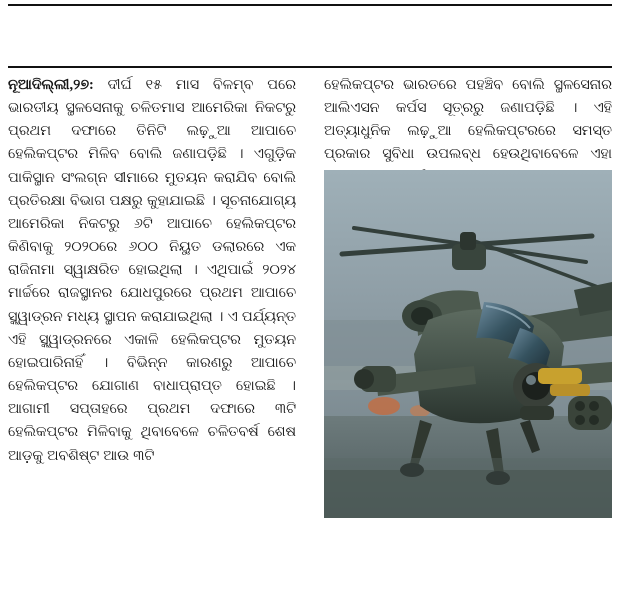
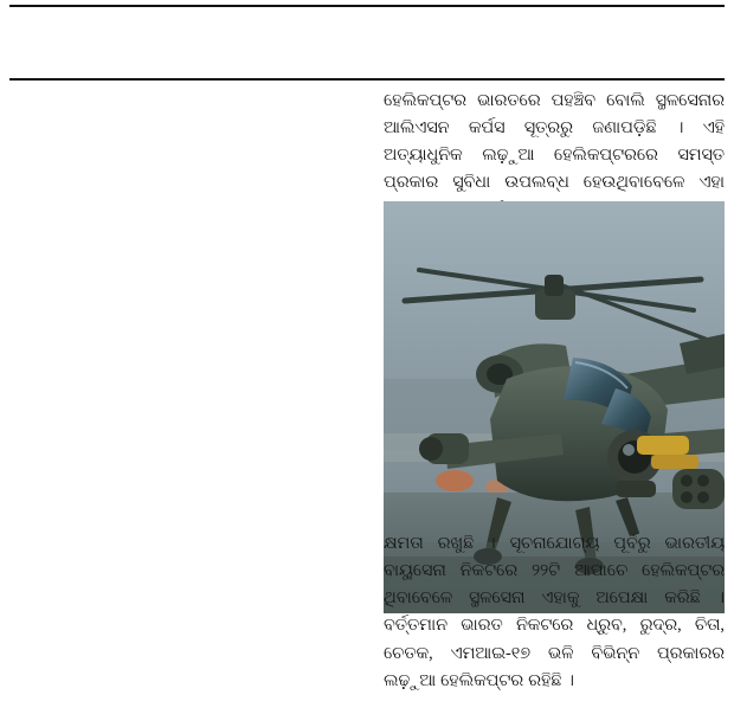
- ନୂଆଦିଲ୍ଲୀ,୨୭: ଦୀର୍ଘ ୧୫ ମାସ ବିଳମ୍ବ ପରେ ଭାରତୀୟ ସ୍ଥଳସେନାକୁ ଚଳିତମାସ ଆମେରିକା ନିକଟରୁ ପ୍ରଥମ ଦଫାରେ ତିନିଟି ଲଢ଼ୁଆ ଆପାଚେ ହେଲିକପ୍ଟର ମିଳିବ ବୋଲି ଜଣାପଡ଼ିଛି । ଏଗୁଡ଼ିକ ପାକିସ୍ଥାନ ସଂଲଗ୍ନ ସୀମାରେ ମୁତୟନ କରାଯିବ ବୋଲି ପ୍ରତିରକ୍ଷା ବିଭାଗ ପକ୍ଷରୁ କୁହାଯାଇଛି । ସୂଚନାଯୋଗ୍ୟ ଆମେରିକା ନିକଟରୁ ୬ଟି ଆପାଚେ ହେଲିକପ୍ଟର କିଣିବାକୁ ୨୦୨୦ରେ ୬୦୦ ନିୟୁତ ଡଲାରରେ ଏକ ରାଜିନାମା ସ୍ୱାକ୍ଷରିତ ହୋଇଥିଲା । ଏଥିପାଇଁ ୨୦୨୪ ମାର୍ଚ୍ଚରେ ରାଜସ୍ଥାନର ଯୋଧପୁରରେ ପ୍ରଥମ ଆପାଚେ ସ୍କ୍ୱାଡ୍ରନ ମଧ୍ୟ ସ୍ଥାପନ କରାଯାଇଥିଲା । ଏ ପର୍ଯ୍ୟନ୍ତ ଏହି ସ୍କ୍ୱାଡ୍ରନରେ ଏକାଳି ହେଲିକପ୍ଟର ମୁତୟନ ହୋଇପାରିନାହିଁ । ବିଭିନ୍ନ କାରଣରୁ ଆପାଚେ ହେଲିକପ୍ଟର ଯୋଗାଣ ବାଧାପ୍ରାପ୍ତ ହୋଇଛି । ଆଗାମୀ ସପ୍ତାହରେ ପ୍ରଥମ ଦଫାରେ ୩ଟି ହେଲିକପ୍ଟର ମିଳିବାକୁ ଥିବାବେଳେ ଚଳିତବର୍ଷ ଶେଷ ଆଡ଼କୁ ଅବଶିଷ୍ଟ ଆଉ ୩ଟି
  ହେଲିକପ୍ଟର ଭାରତରେ ପହଞ୍ଚିବ ବୋଲି ସ୍ଥଳସେନାର ଆଲିଏସନ କର୍ପସ ସୂତ୍ରରୁ ଜଣାପଡ଼ିଛି । ଏହି ଅତ୍ୟାଧୁନିକ ଲଢ଼ୁଆ ହେଲିକପ୍ଟରରେ ସମସ୍ତ ପ୍ରକାର ସୁବିଧା ଉପଲବ୍ଧ ହେଉଥିବାବେଳେ ଏହା
+ କ୍ଷମତା ରଖୁଛି । ସୂଚନାଯୋଗ୍ୟ ପୂର୍ବରୁ ଭାରତୀୟ ବାୟୁସେନା ନିକଟରେ ୨୨ଟି ଆପାଚେ ହେଲିକପ୍ଟର ଥିବାବେଳେ ସ୍ଥଳସେନା ଏହାକୁ ଅପେକ୍ଷା କରିଛି । ବର୍ତ୍ତମାନ ଭାରତ ନିକଟରେ ଧ୍ରୁବ, ରୁଦ୍ର, ଚିତା, ଚେତକ, ଏମଆଇ-୧୭ ଭଳି ବିଭିନ୍ନ ପ୍ରକାରର ଲଢ଼ୁଆ ହେଲିକପ୍ଟର ରହିଛି ।
